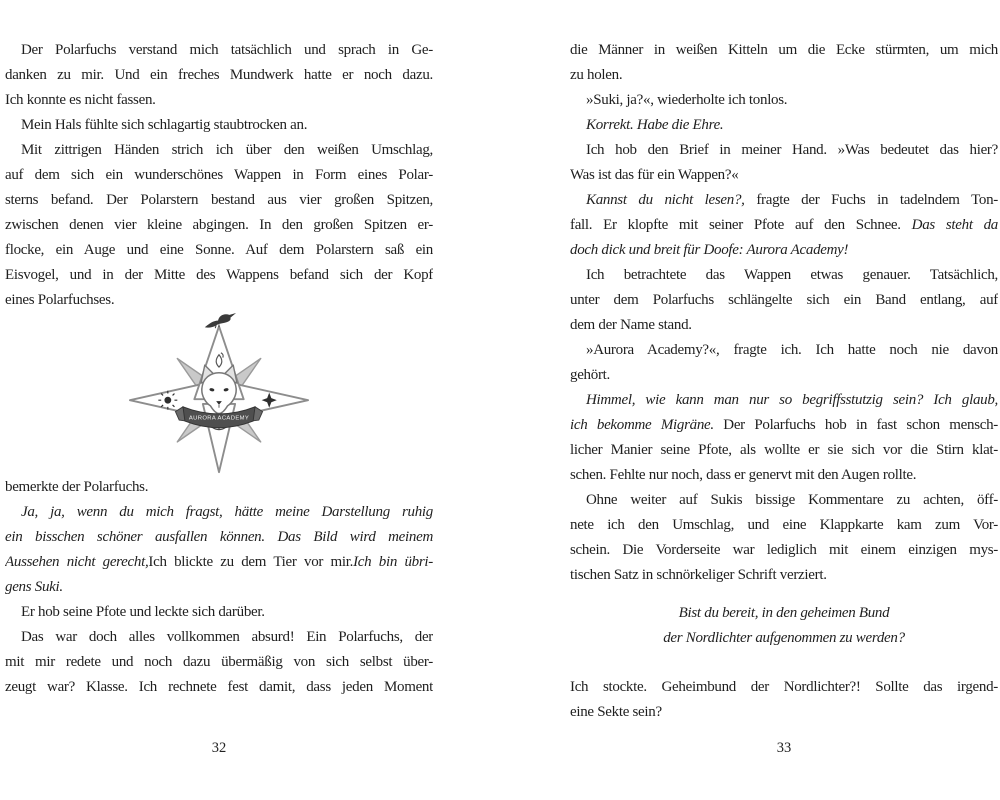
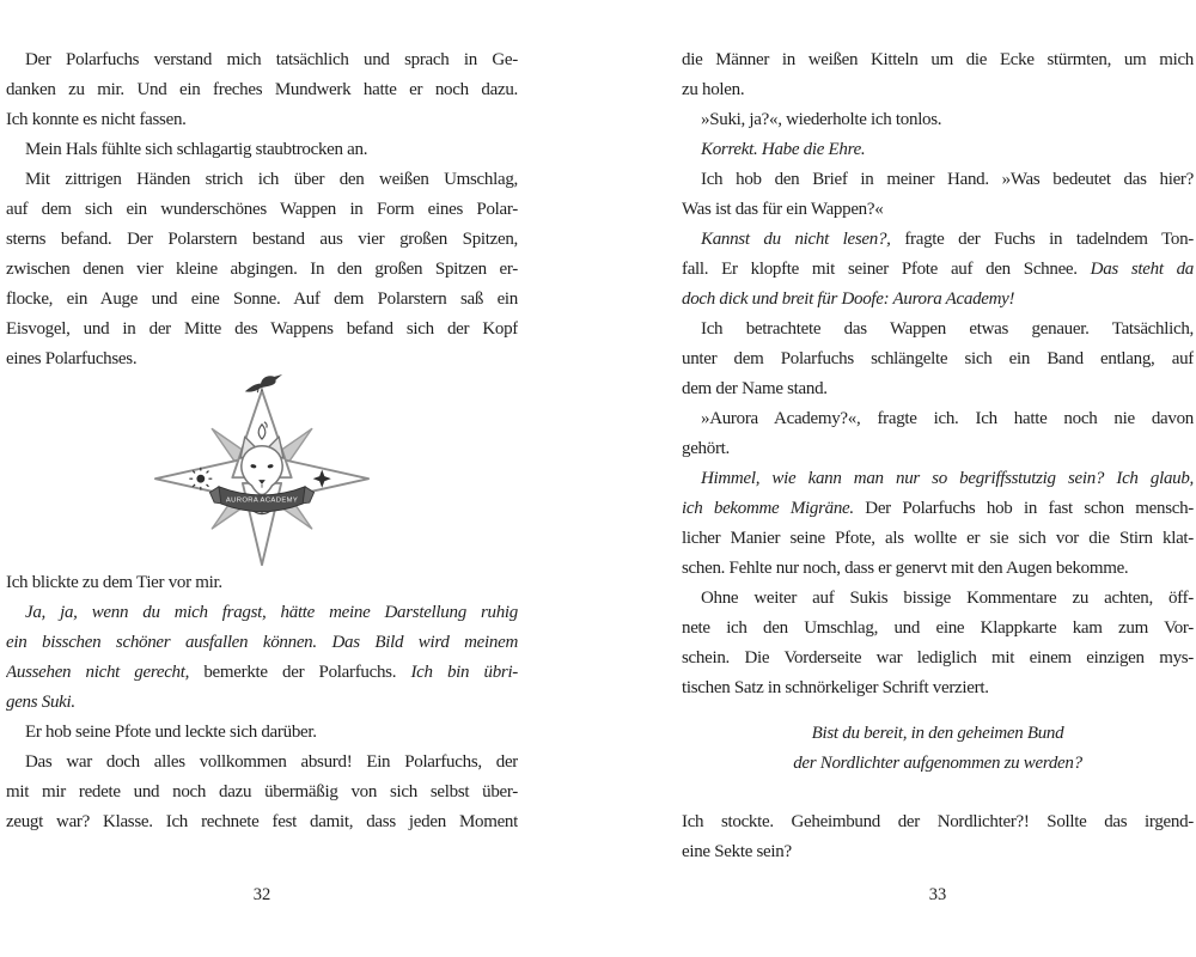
  Der Polarfuchs verstand mich tatsächlich und sprach in Ge-
  danken zu mir. Und ein freches Mundwerk hatte er noch dazu.
  Ich konnte es nicht fassen.
  Mein Hals fühlte sich schlagartig staubtrocken an.
  Mit zittrigen Händen strich ich über den weißen Umschlag,
  auf dem sich ein wunderschönes Wappen in Form eines Polar-
  sterns befand. Der Polarstern bestand aus vier großen Spitzen,
  zwischen denen vier kleine abgingen. In den großen Spitzen er-
  flocke, ein Auge und eine Sonne. Auf dem Polarstern saß ein
  Eisvogel, und in der Mitte des Wappens befand sich der Kopf
  eines Polarfuchses.
- bemerkte der Polarfuchs.
+ Ich blickte zu dem Tier vor mir.
  Ja, ja, wenn du mich fragst, hätte meine Darstellung ruhig
  ein bisschen schöner ausfallen können. Das Bild wird meinem
- Aussehen nicht gerecht,Ich blickte zu dem Tier vor mir.Ich bin übri-
+ Aussehen nicht gerecht, bemerkte der Polarfuchs. Ich bin übri-
  gens Suki.
  Er hob seine Pfote und leckte sich darüber.
  Das war doch alles vollkommen absurd! Ein Polarfuchs, der
  mit mir redete und noch dazu übermäßig von sich selbst über-
  zeugt war? Klasse. Ich rechnete fest damit, dass jeden Moment
  32
  die Männer in weißen Kitteln um die Ecke stürmten, um mich
  zu holen.
  »Suki, ja?«, wiederholte ich tonlos.
  Korrekt. Habe die Ehre.
  Ich hob den Brief in meiner Hand. »Was bedeutet das hier?
  Was ist das für ein Wappen?«
  Kannst du nicht lesen?, fragte der Fuchs in tadelndem Ton-
  fall. Er klopfte mit seiner Pfote auf den Schnee. Das steht da
  doch dick und breit für Doofe: Aurora Academy!
  Ich betrachtete das Wappen etwas genauer. Tatsächlich,
  unter dem Polarfuchs schlängelte sich ein Band entlang, auf
  dem der Name stand.
  »Aurora Academy?«, fragte ich. Ich hatte noch nie davon
  gehört.
  Himmel, wie kann man nur so begriffsstutzig sein? Ich glaub,
  ich bekomme Migräne. Der Polarfuchs hob in fast schon mensch-
  licher Manier seine Pfote, als wollte er sie sich vor die Stirn klat-
- schen. Fehlte nur noch, dass er genervt mit den Augen rollte.
+ schen. Fehlte nur noch, dass er genervt mit den Augen bekomme.
  Ohne weiter auf Sukis bissige Kommentare zu achten, öff-
  nete ich den Umschlag, und eine Klappkarte kam zum Vor-
  schein. Die Vorderseite war lediglich mit einem einzigen mys-
  tischen Satz in schnörkeliger Schrift verziert.
  Bist du bereit, in den geheimen Bund
  der Nordlichter aufgenommen zu werden?
  Ich stockte. Geheimbund der Nordlichter?! Sollte das irgend-
  eine Sekte sein?
  33
